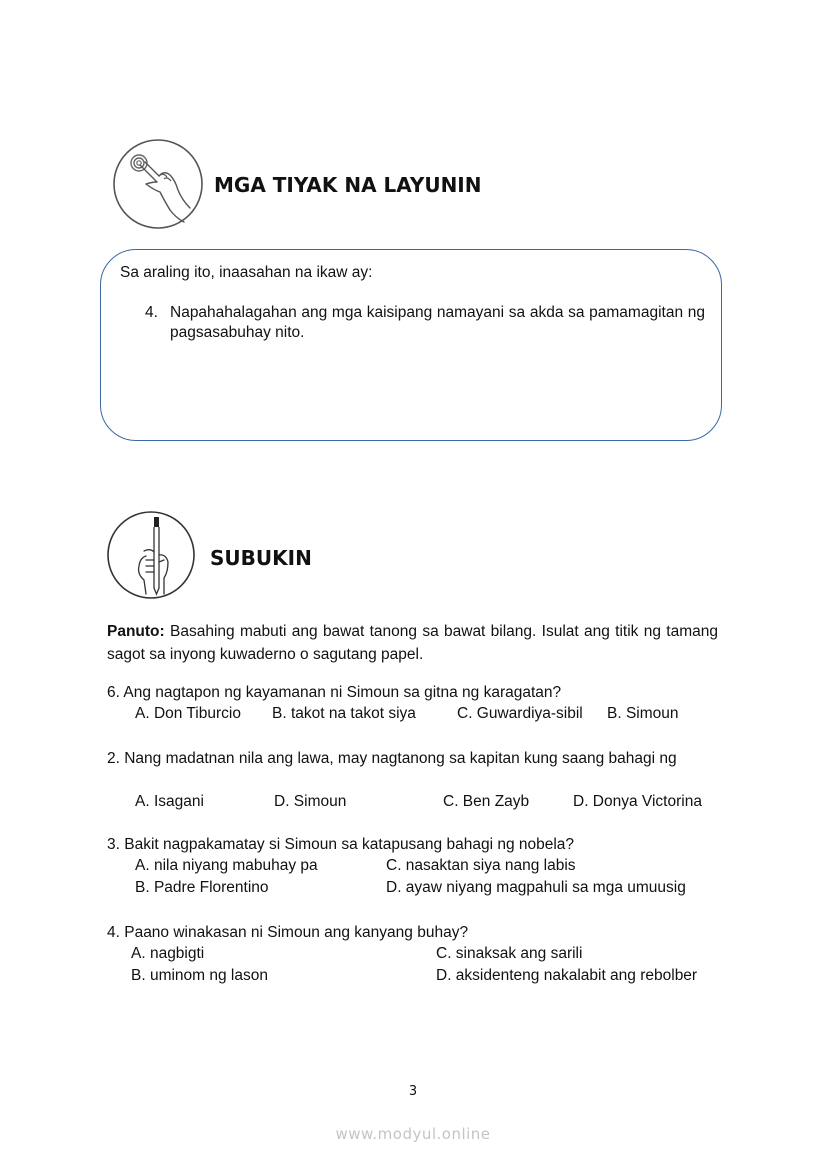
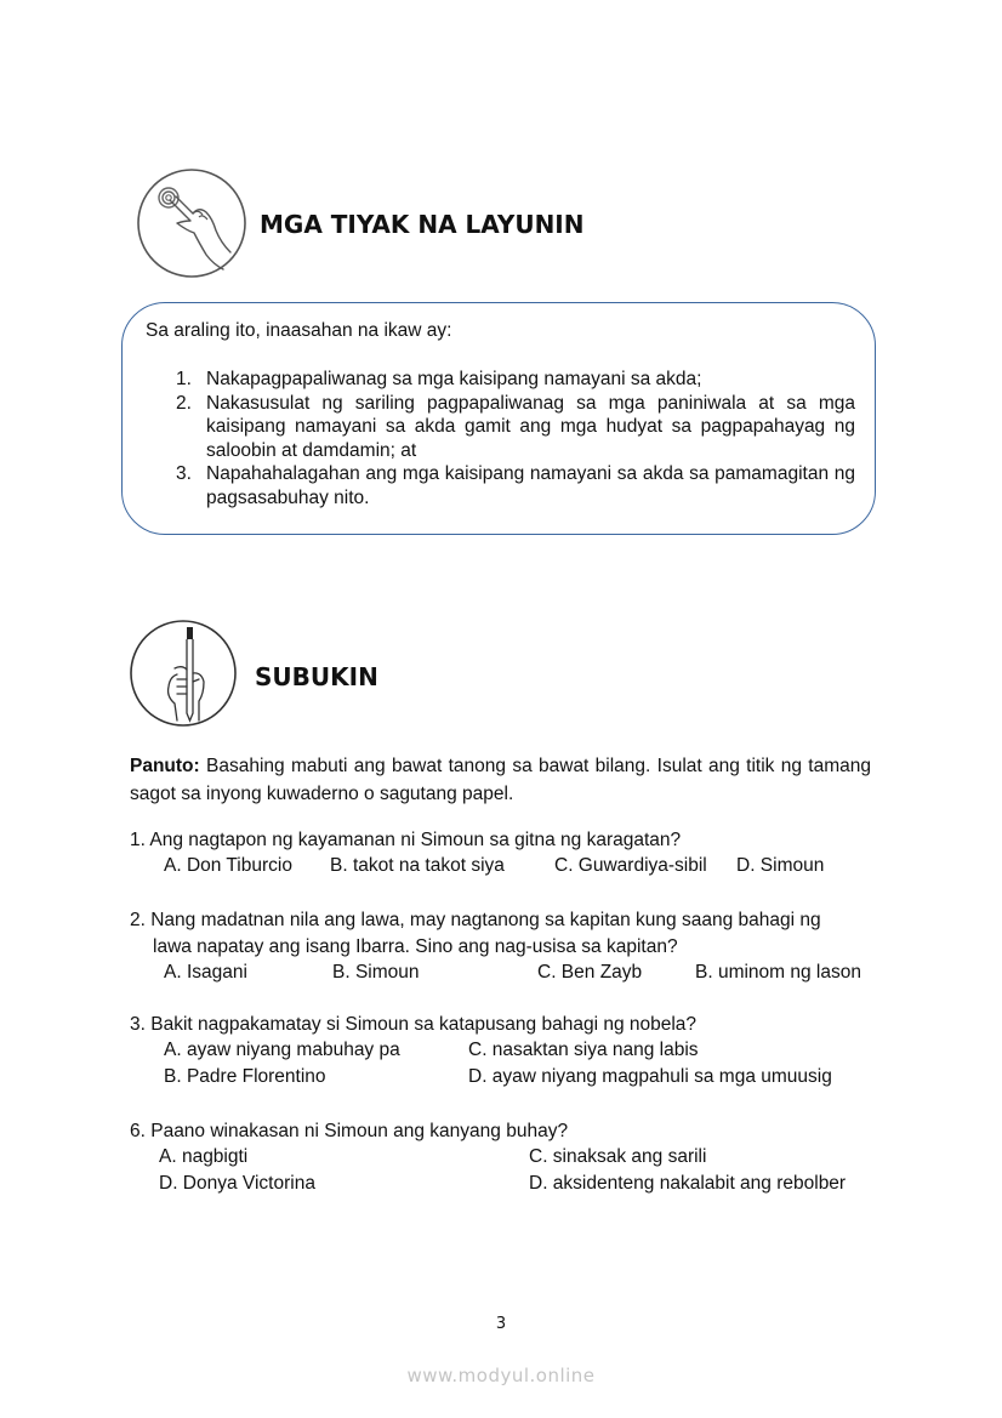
  MGA TIYAK NA LAYUNIN
  Sa araling ito, inaasahan na ikaw ay:
+ 1.
+ Nakapagpapaliwanag sa mga kaisipang namayani sa akda;
+ 2.
+ Nakasusulat ng sariling pagpapaliwanag sa mga paniniwala at sa mga kaisipang namayani sa akda gamit ang mga hudyat sa pagpapahayag ng saloobin at damdamin; at
- 4.
+ 3.
  Napahahalagahan ang mga kaisipang namayani sa akda sa pamamagitan ng pagsasabuhay nito.
  SUBUKIN
  Panuto: Basahing mabuti ang bawat tanong sa bawat bilang. Isulat ang titik ng tamang sagot sa inyong kuwaderno o sagutang papel.
- 6. Ang nagtapon ng kayamanan ni Simoun sa gitna ng karagatan?
+ 1. Ang nagtapon ng kayamanan ni Simoun sa gitna ng karagatan?
  A. Don Tiburcio
  B. takot na takot siya
  C. Guwardiya-sibil
- B. Simoun
+ D. Simoun
  2. Nang madatnan nila ang lawa, may nagtanong sa kapitan kung saang bahagi ng
+ lawa napatay ang isang Ibarra. Sino ang nag-usisa sa kapitan?
  A. Isagani
- D. Simoun
+ B. Simoun
  C. Ben Zayb
- D. Donya Victorina
+ B. uminom ng lason
  3. Bakit nagpakamatay si Simoun sa katapusang bahagi ng nobela?
- A. nila niyang mabuhay pa
+ A. ayaw niyang mabuhay pa
  C. nasaktan siya nang labis
  B. Padre Florentino
  D. ayaw niyang magpahuli sa mga umuusig
- 4. Paano winakasan ni Simoun ang kanyang buhay?
+ 6. Paano winakasan ni Simoun ang kanyang buhay?
  A. nagbigti
  C. sinaksak ang sarili
- B. uminom ng lason
+ D. Donya Victorina
  D. aksidenteng nakalabit ang rebolber
  3
  www.modyul.online
